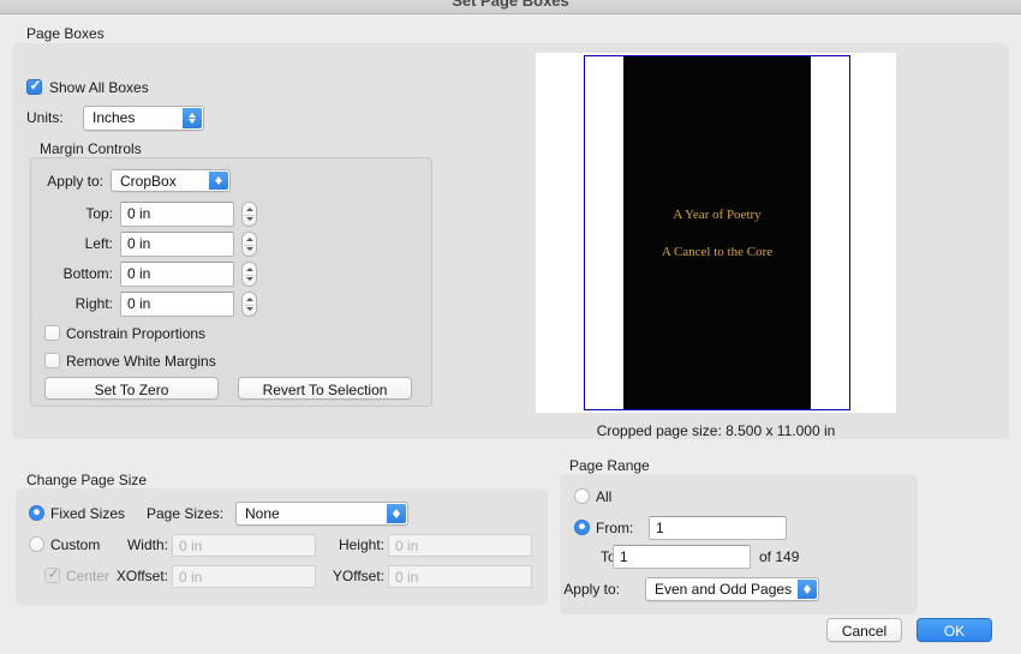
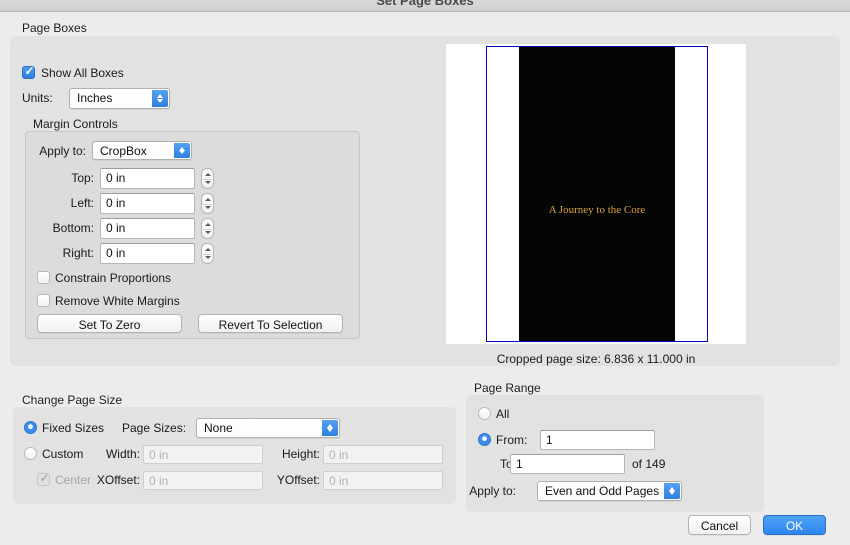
  Set Page Boxes
  Page Boxes
  ✓
  Show All Boxes
  Units:
  Inches
  Margin Controls
  Apply to:
  CropBox
  Top:
  0 in
  Left:
  0 in
  Bottom:
  0 in
  Right:
  0 in
  Constrain Proportions
  Remove White Margins
  Set To Zero
  Revert To Selection
- A Year of Poetry
- A Cancel to the Core
+ A Journey to the Core
- Cropped page size: 8.500 x 11.000 in
+ Cropped page size: 6.836 x 11.000 in
  Change Page Size
  Fixed Sizes
  Page Sizes:
  None
  Custom
  Width:
  0 in
  Height:
  0 in
  ✓
  Center
  XOffset:
  0 in
  YOffset:
  0 in
  Page Range
  All
  From:
  1
  1
  of 149
  Apply to:
  Even and Odd Pages
  Cancel
  OK
